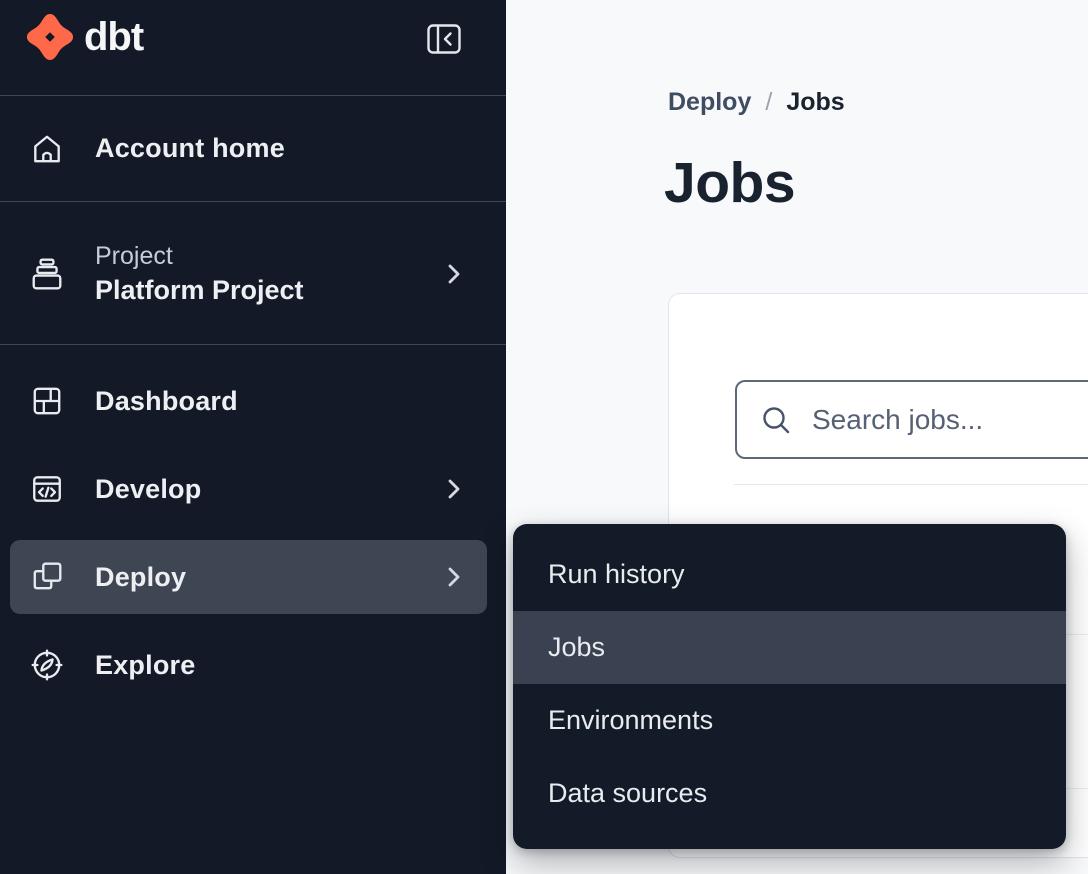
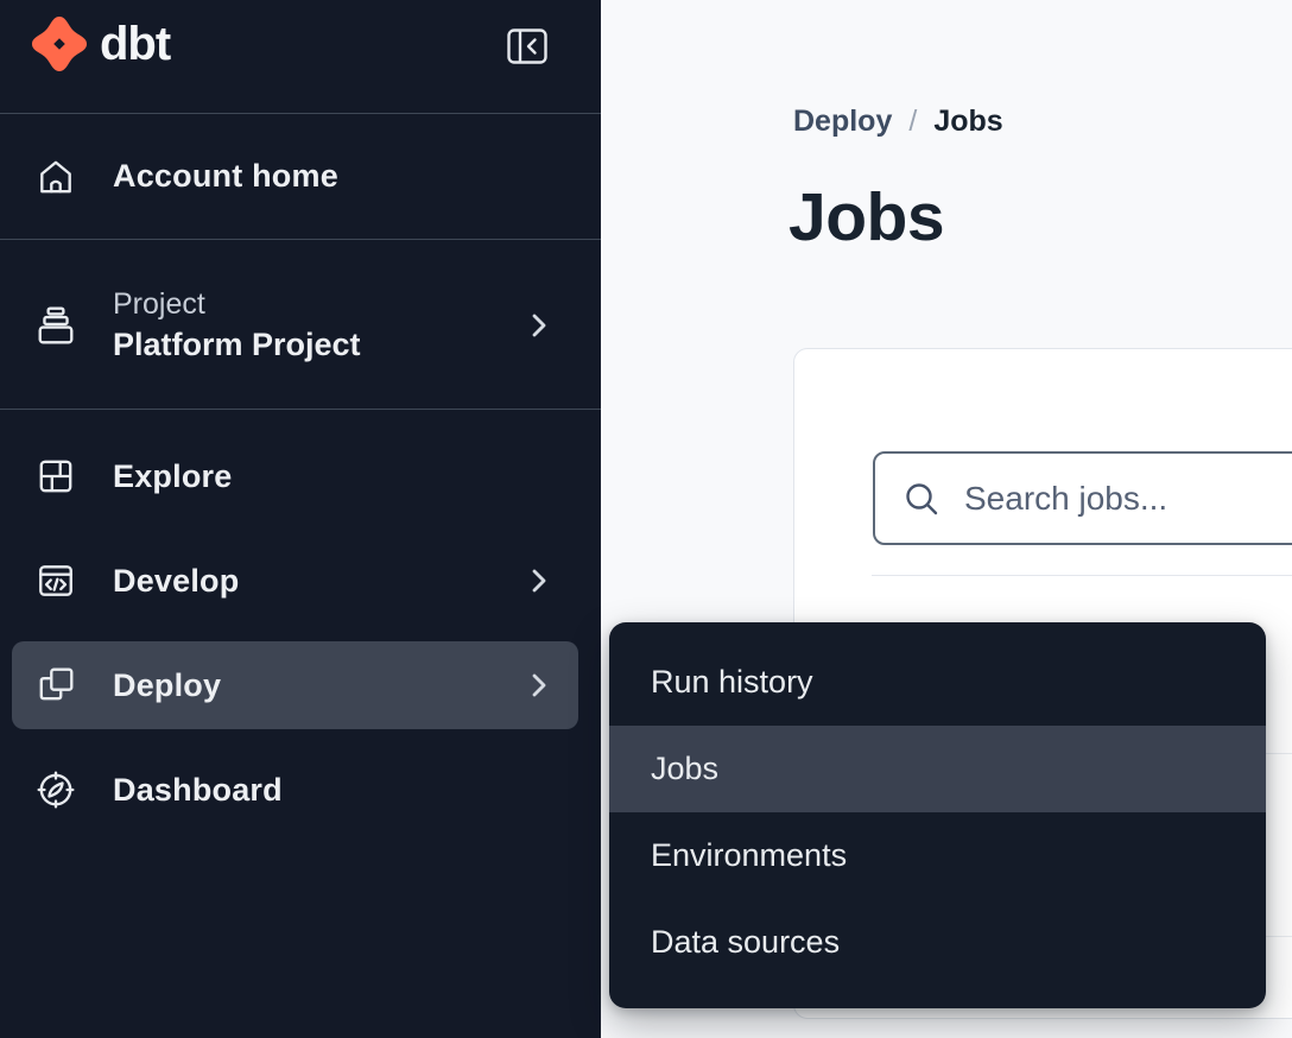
  dbt
  Account home
  Project
  Platform Project
- Dashboard
+ Explore
  Develop
  Deploy
- Explore
+ Dashboard
  Deploy
  /
  Jobs
  Jobs
  Search jobs...
  Run history
  Jobs
  Environments
  Data sources
